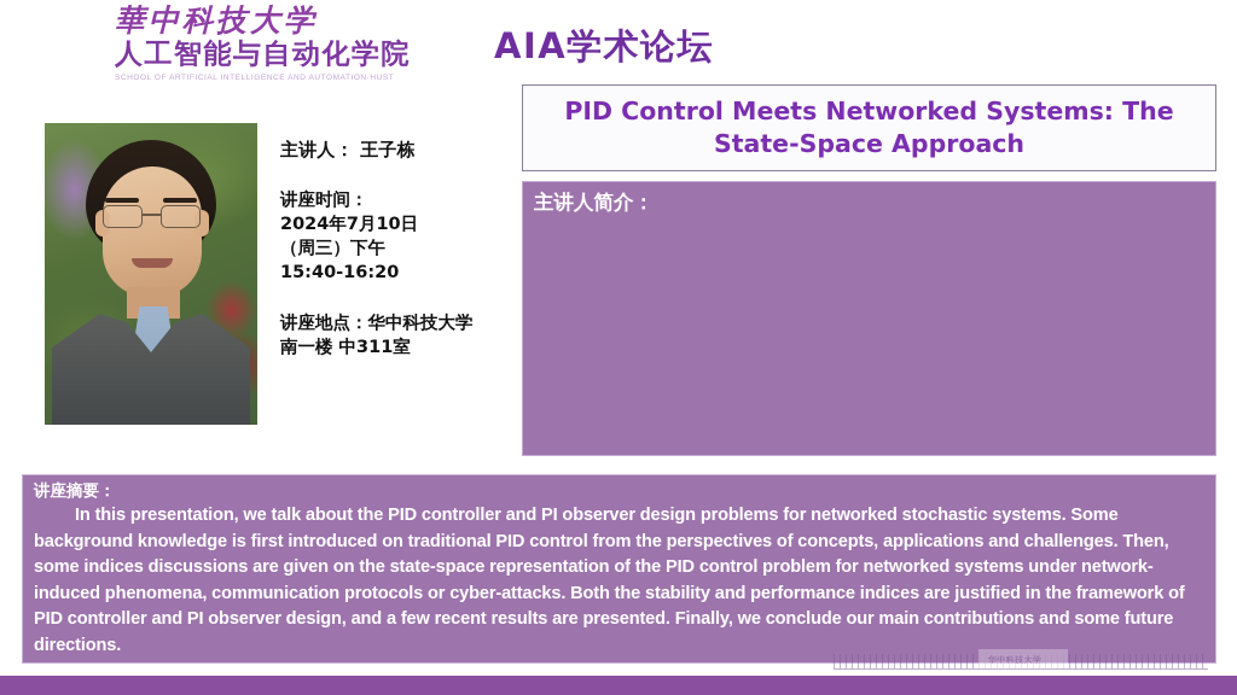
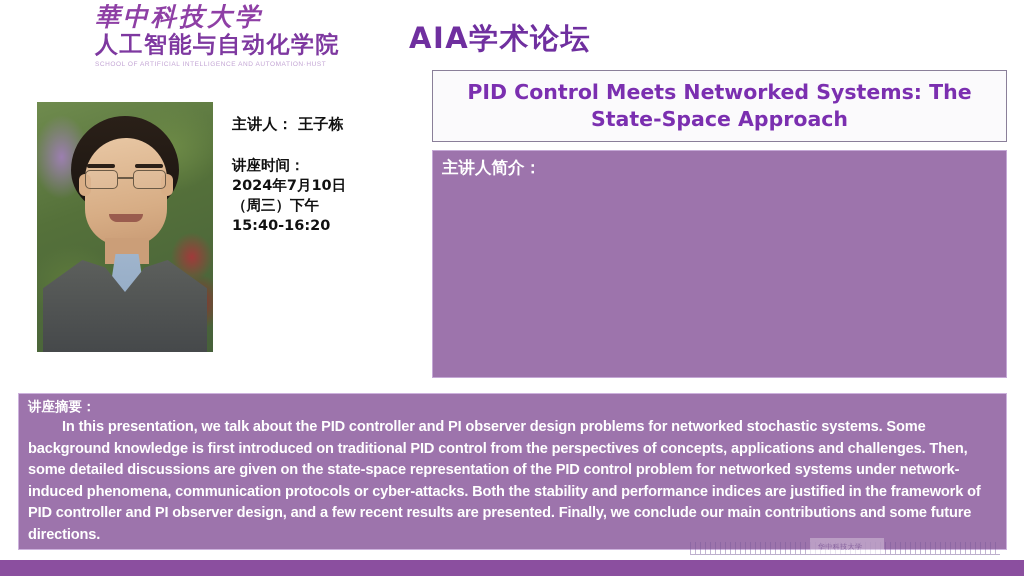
  華中科技大学
  人工智能与自动化学院
  AIA学术论坛
  PID Control Meets Networked Systems: The State-Space Approach
  主讲人简介：
  主讲人： 王子栋
  讲座时间：
  2024年7月10日
  （周三）下午
  15:40-16:20
- 讲座地点：华中科技大学
- 南一楼 中311室
  讲座摘要：
- In this presentation, we talk about the PID controller and PI observer design problems for networked stochastic systems. Some background knowledge is first introduced on traditional PID control from the perspectives of concepts, applications and challenges. Then, some indices discussions are given on the state-space representation of the PID control problem for networked systems under network-induced phenomena, communication protocols or cyber-attacks. Both the stability and performance indices are justified in the framework of PID controller and PI observer design, and a few recent results are presented. Finally, we conclude our main contributions and some future directions.
+ In this presentation, we talk about the PID controller and PI observer design problems for networked stochastic systems. Some background knowledge is first introduced on traditional PID control from the perspectives of concepts, applications and challenges. Then, some detailed discussions are given on the state-space representation of the PID control problem for networked systems under network-induced phenomena, communication protocols or cyber-attacks. Both the stability and performance indices are justified in the framework of PID controller and PI observer design, and a few recent results are presented. Finally, we conclude our main contributions and some future directions.
  华中科技大学
